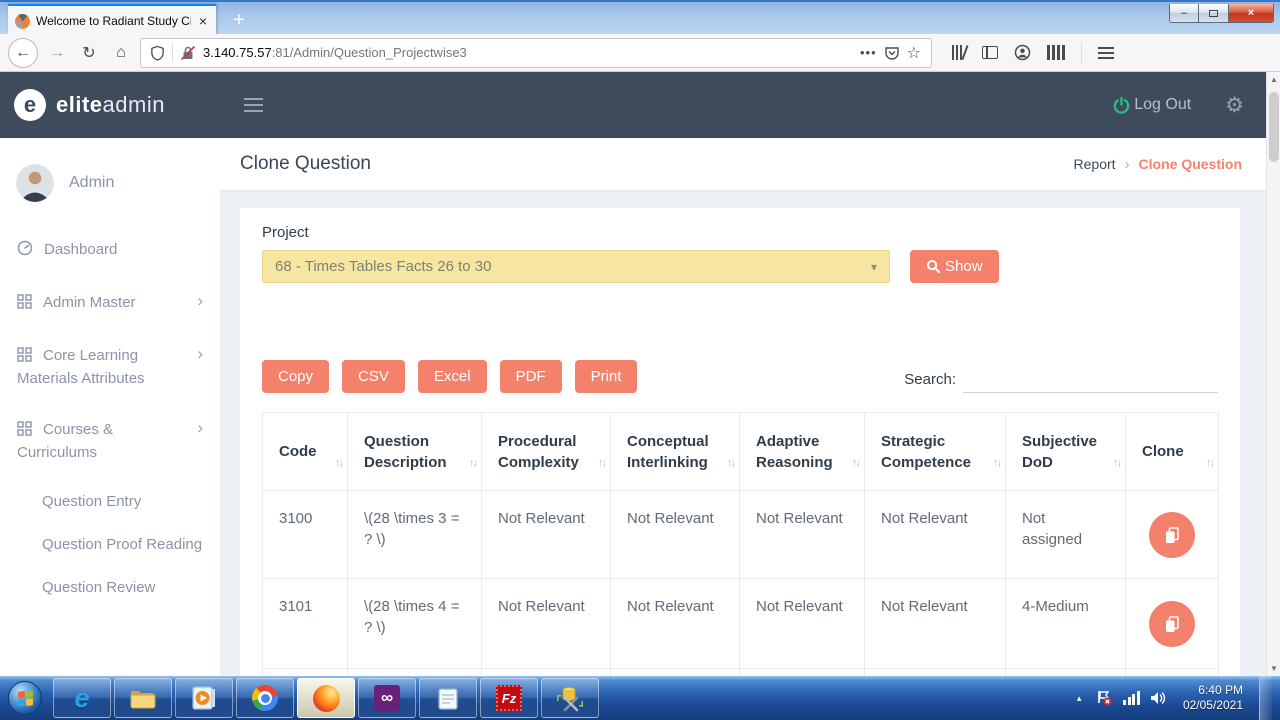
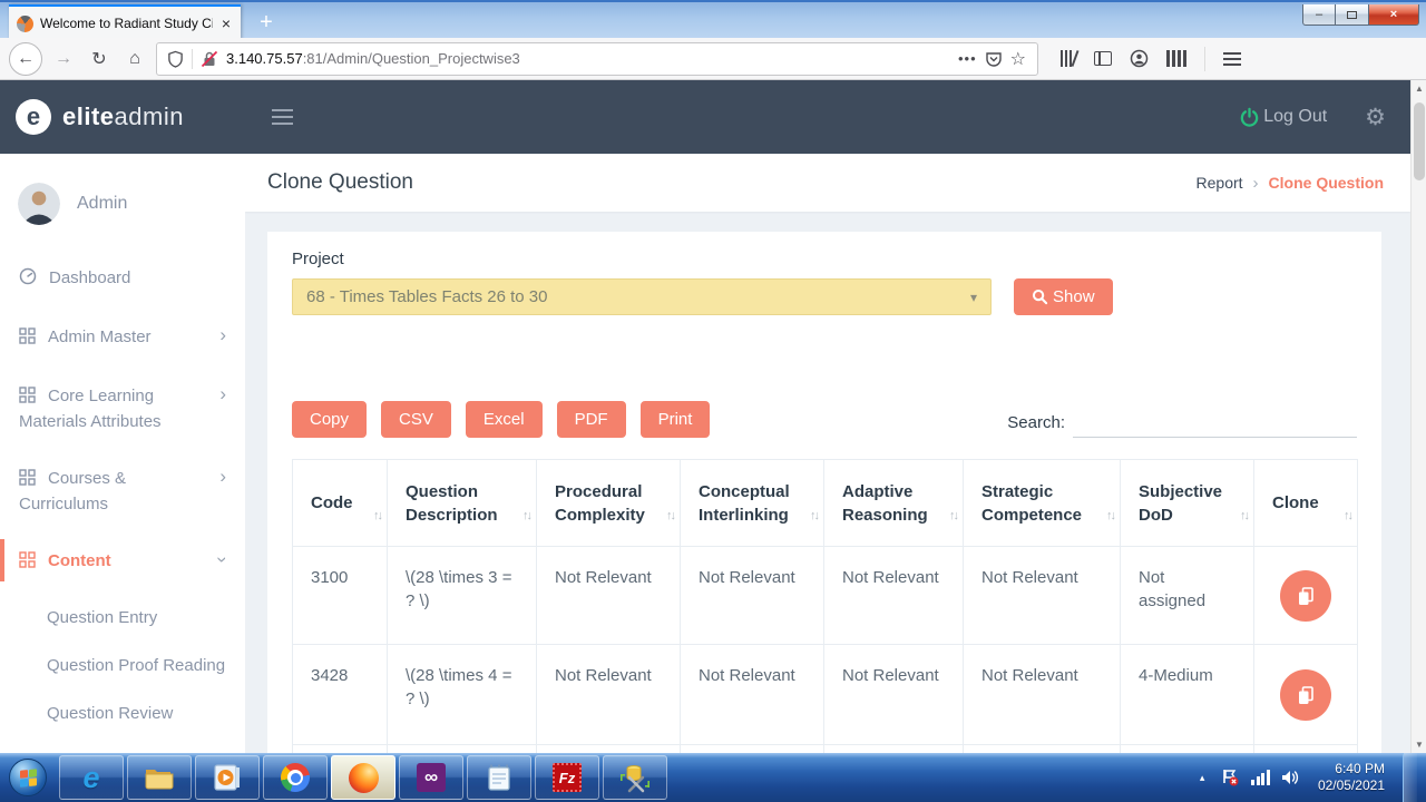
  Welcome to Radiant Study C
  ×
  +
  –
  ×
  ←
  →
  ↻
  ⌂
  3.140.75.57:81/Admin/Question_Projectwise3
  •••
  ☆
  e
  eliteadmin
  Log Out
  ⚙
  Admin
  Dashboard
  Admin Master
  ›
  Core Learning Materials Attributes
  ›
  Courses & Curriculums
  ›
+ Content
  Question Entry
  Question Proof Reading
  Question Review
  Clone Question
  Report
  ›
  Clone Question
  Project
  68 - Times Tables Facts 26 to 30
  ▾
  Show
  Copy
  CSV
  Excel
  PDF
  Print
  Search:
  Code↑↓	Question Description ↑↓	Procedural Complexity ↑↓	Conceptual Interlinking ↑↓	Adaptive Reasoning ↑↓	Strategic Competence ↑↓	Subjective DoD ↑↓	Clone↑↓
  3100	\(28 \times 3 = ? \)	Not Relevant	Not Relevant	Not Relevant	Not Relevant	Not assigned
- 3101	\(28 \times 4 = ? \)	Not Relevant	Not Relevant	Not Relevant	Not Relevant	4-Medium
+ 3428	\(28 \times 4 = ? \)	Not Relevant	Not Relevant	Not Relevant	Not Relevant	4-Medium
  ▲
  ▼
  e
  ∞
  Fz
  ▴
  6:40 PM
  02/05/2021
